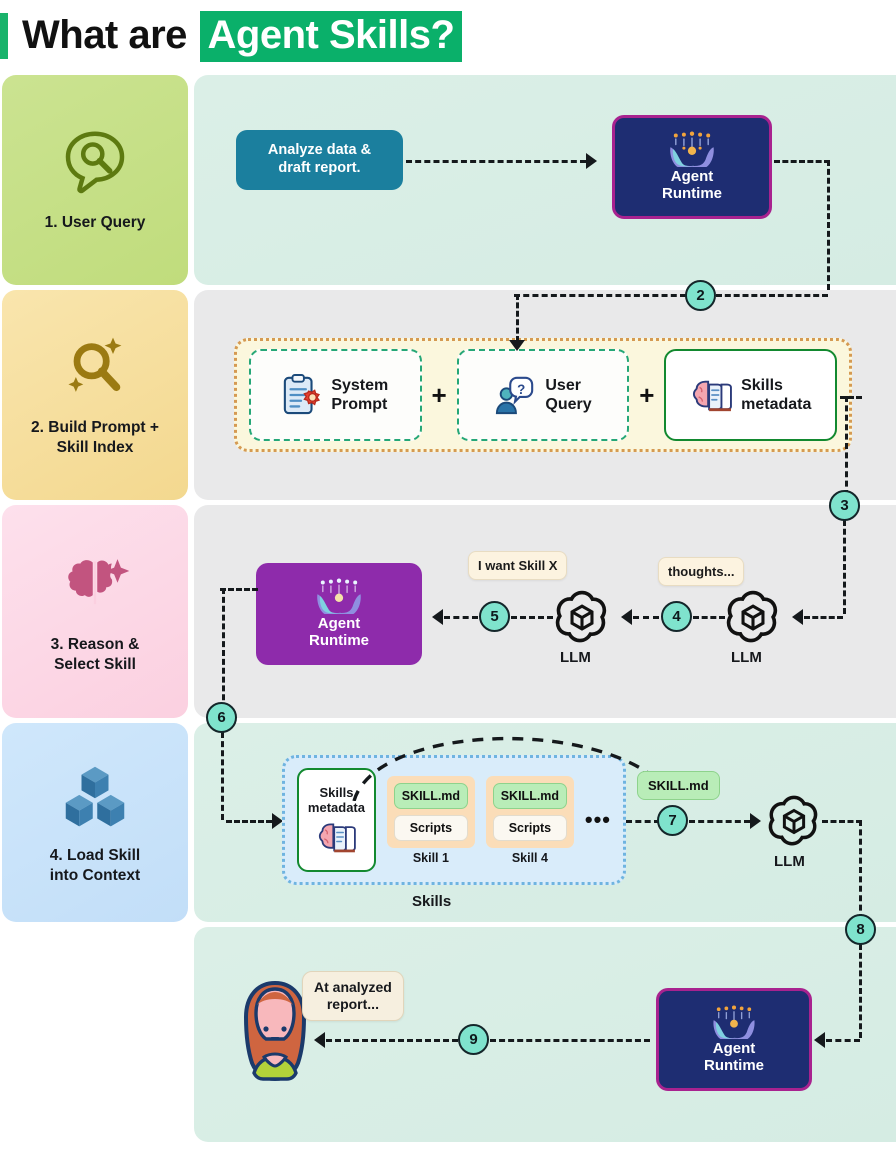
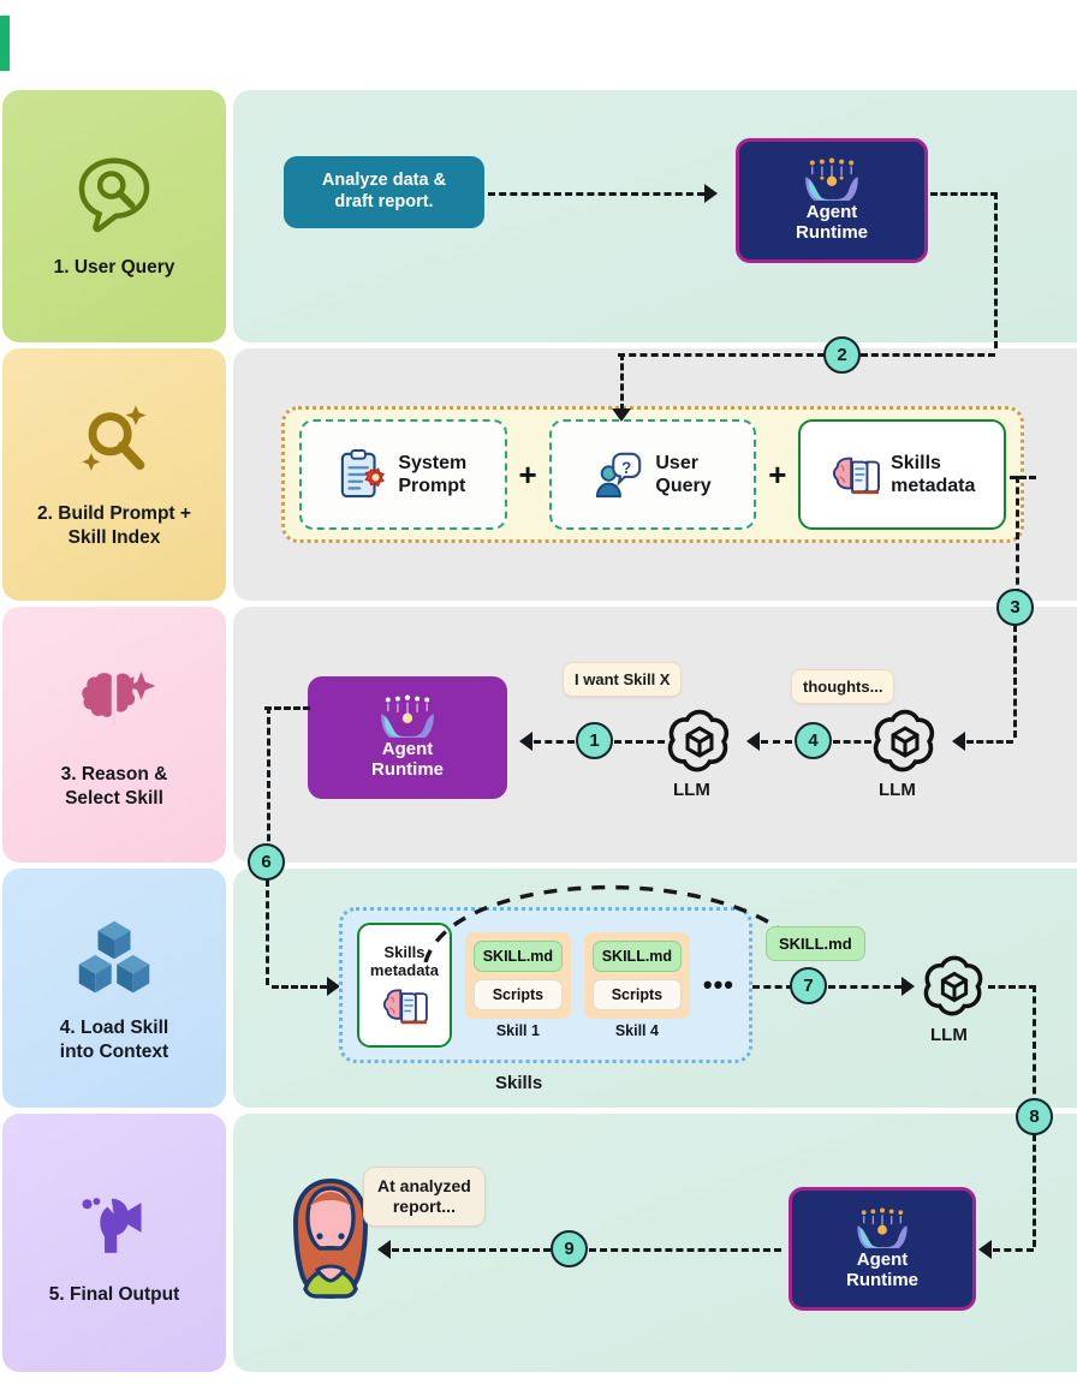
- What are Agent Skills?
  1. User Query
  Analyze data &
  draft report.
  Agent
  Runtime
  2
  2. Build Prompt +
  Skill Index
  System
  Prompt
  +
  ?
  User
  Query
  +
  Skills
  metadata
  3
  3. Reason &
  Select Skill
  Agent
  Runtime
  I want Skill X
  thoughts...
- 5
+ 1
  LLM
  4
  LLM
  6
  4. Load Skill
  into Context
  Skills
  metadata
  SKILL.md
  Scripts
  Skill 1
  SKILL.md
  Scripts
  Skill 4
  •••
  Skills
  SKILL.md
  7
  LLM
  8
+ 5. Final Output
  At analyzed
  report...
  9
  Agent
  Runtime
